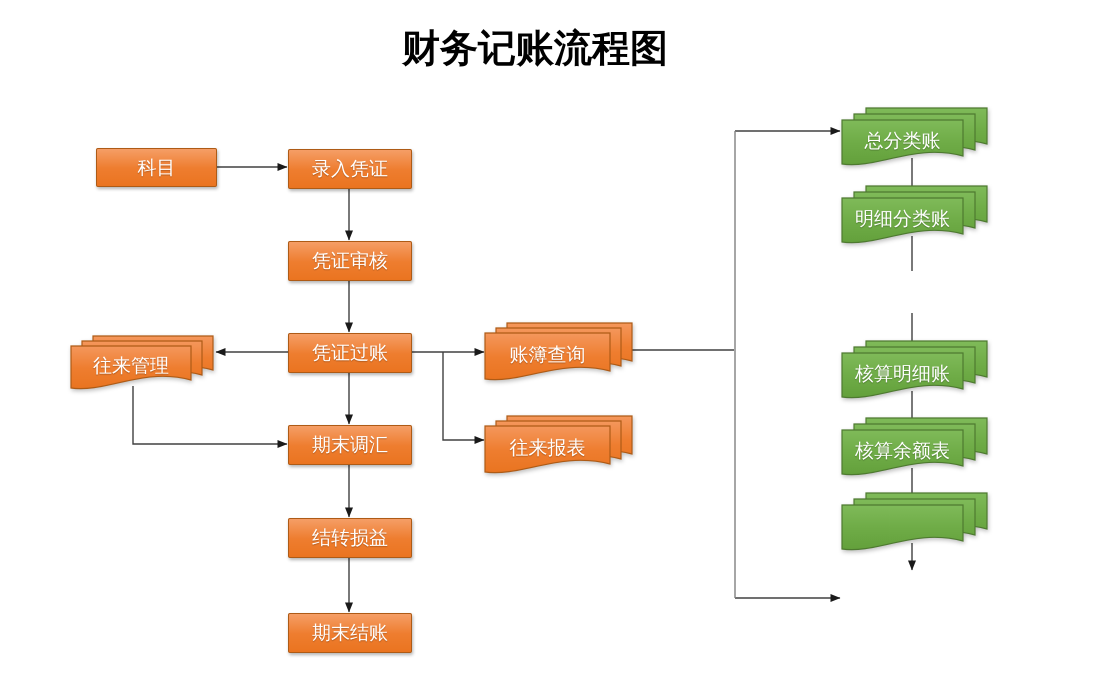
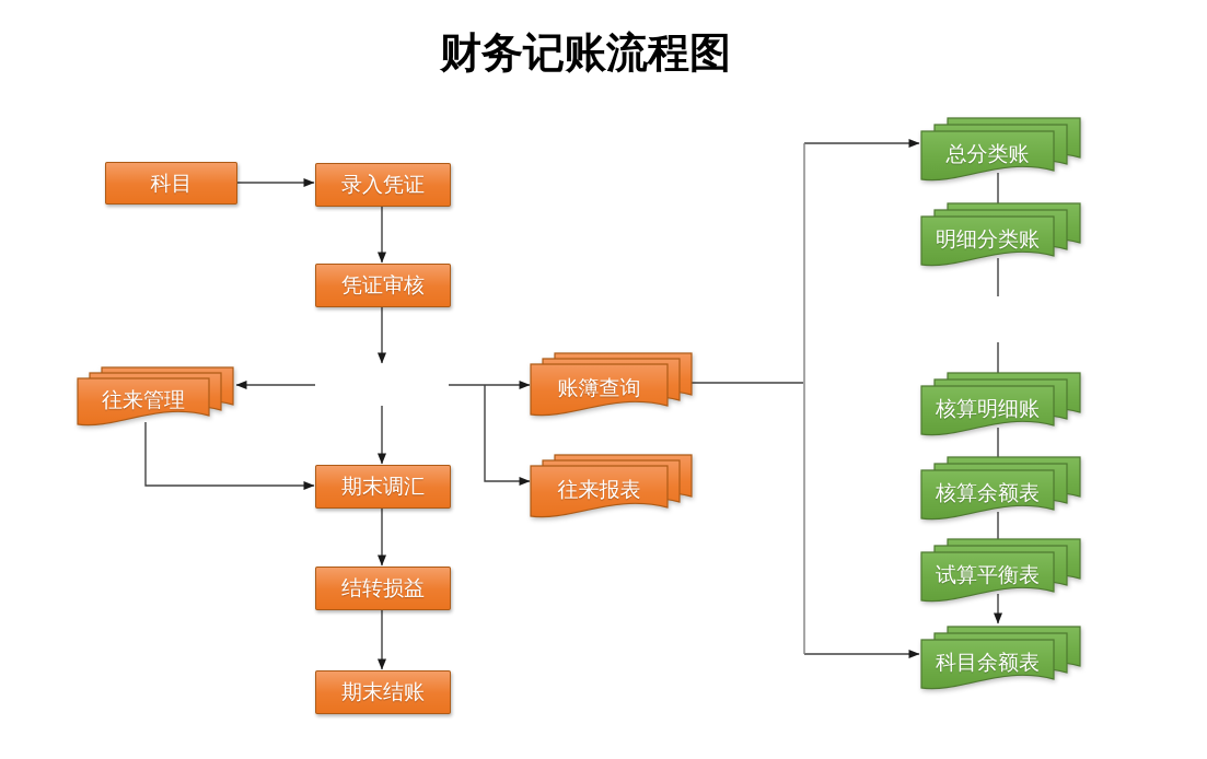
  财务记账流程图
  科目
  录入凭证
  凭证审核
- 凭证过账
  期末调汇
  结转损益
  期末结账
  往来管理
  账簿查询
  往来报表
  总分类账
  明细分类账
  核算明细账
  核算余额表
+ 试算平衡表
+ 科目余额表
